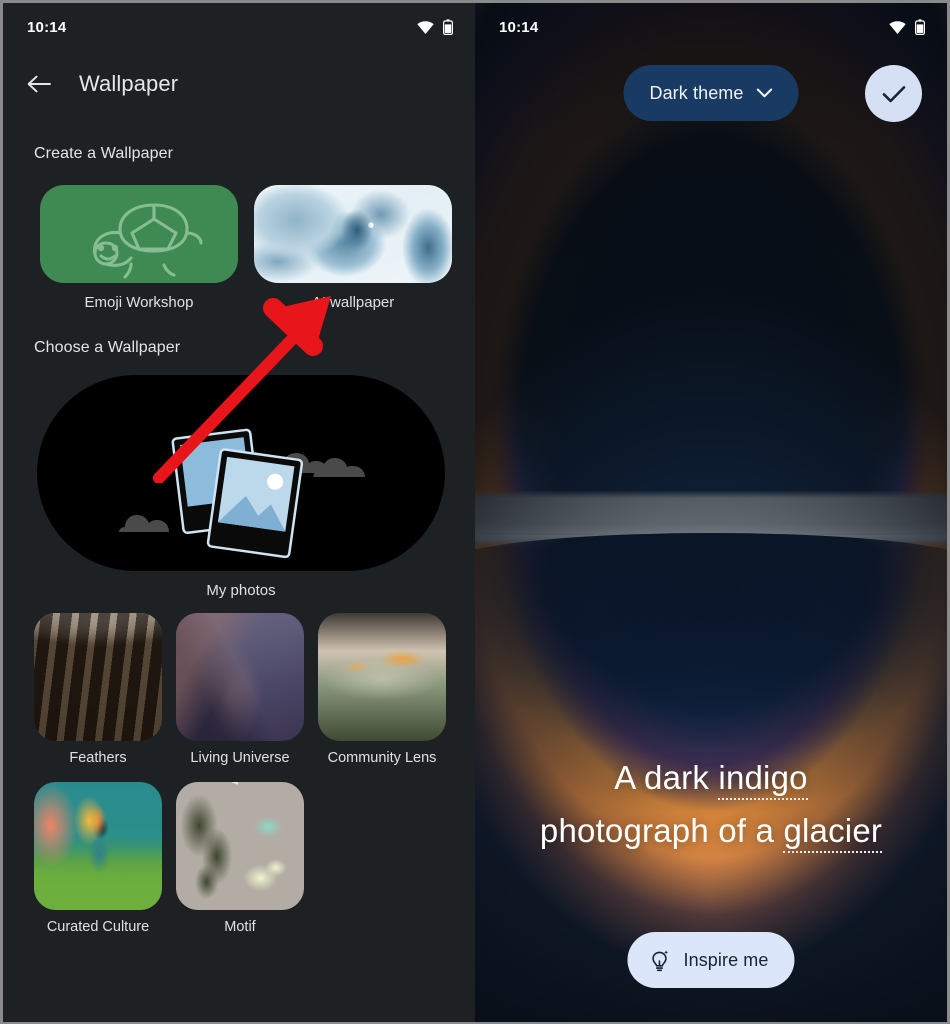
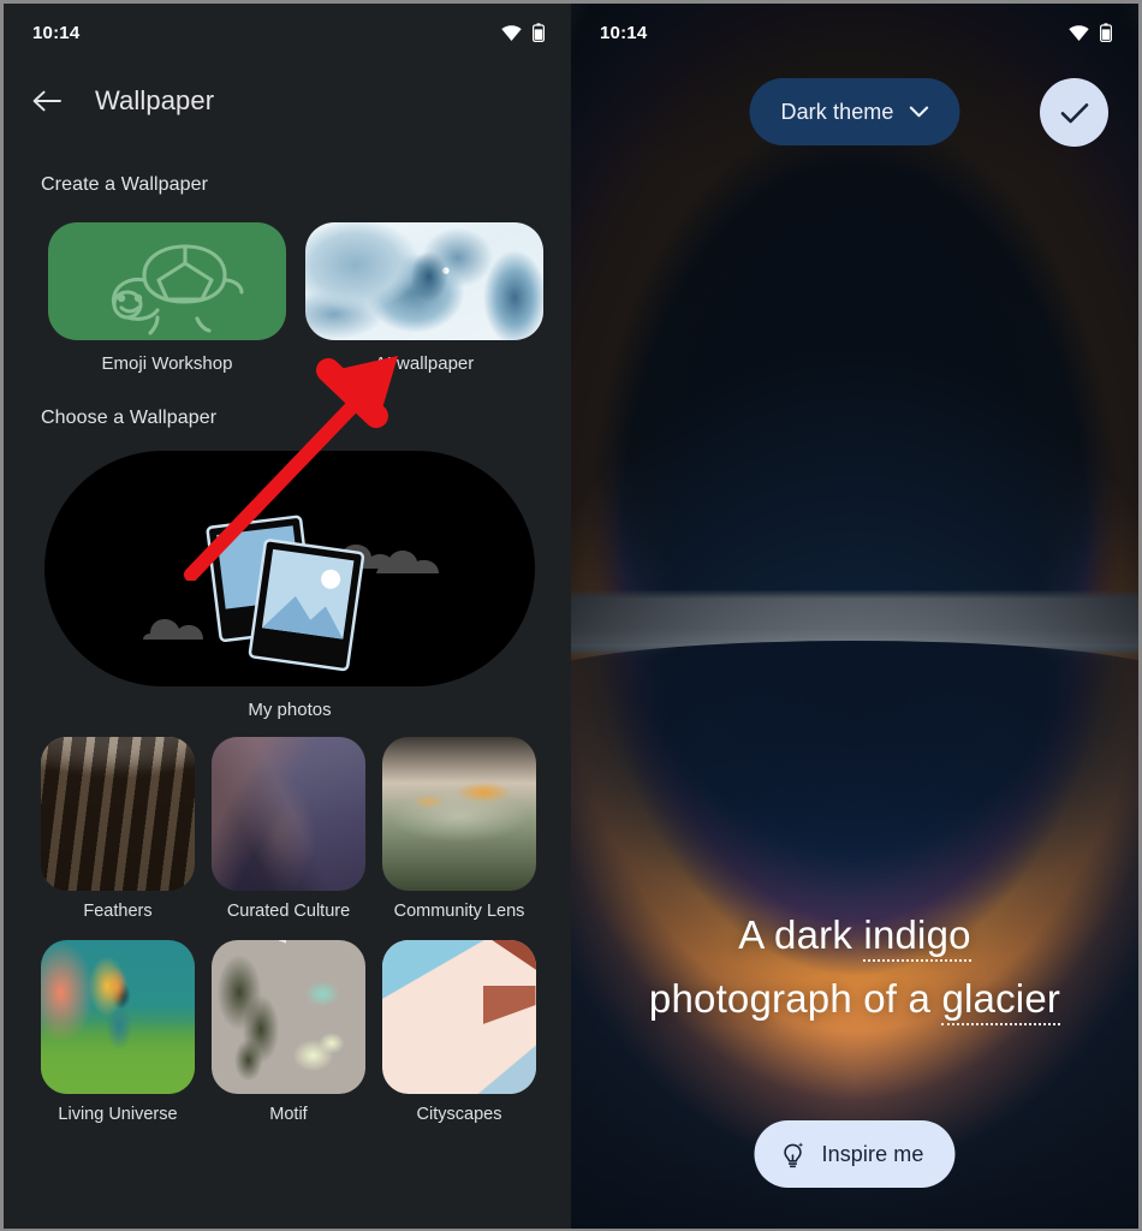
  10:14
  Wallpaper
  Create a Wallpaper
  Emoji Workshop
  wallpaper
  Choose a Wallpaper
  My photos
  Feathers
- Living Universe
+ Curated Culture
  Community Lens
- Curated Culture
+ Living Universe
  Motif
+ Cityscapes
  10:14
  Dark theme
  A dark indigo photograph of a glacier
  Inspire me
